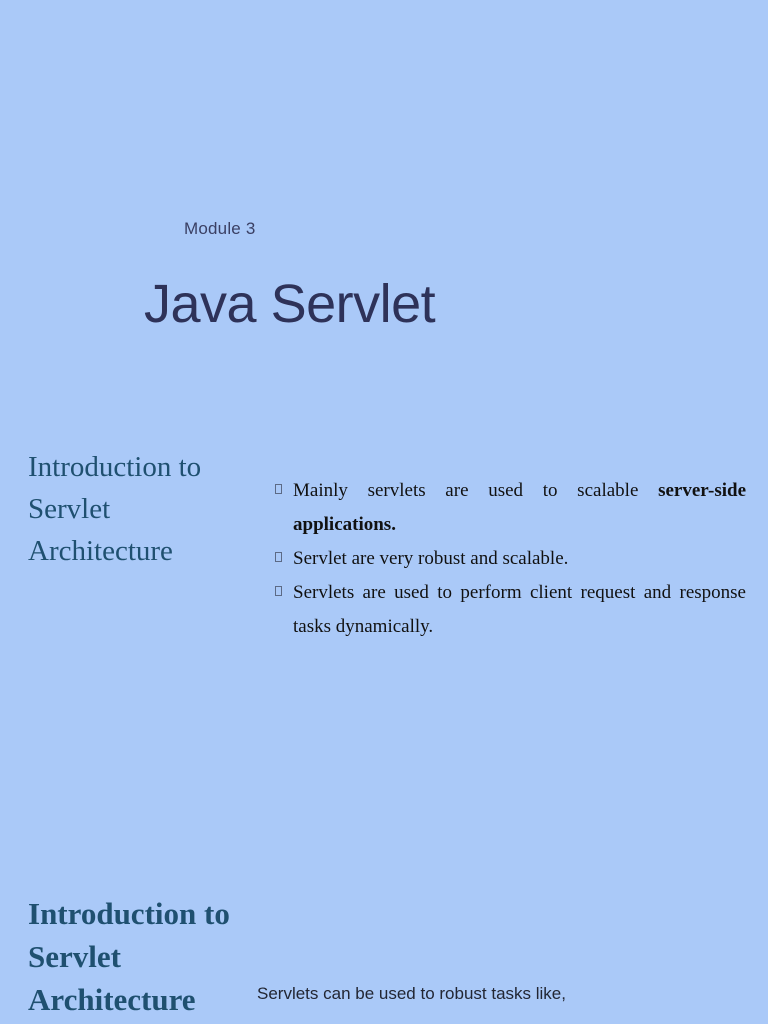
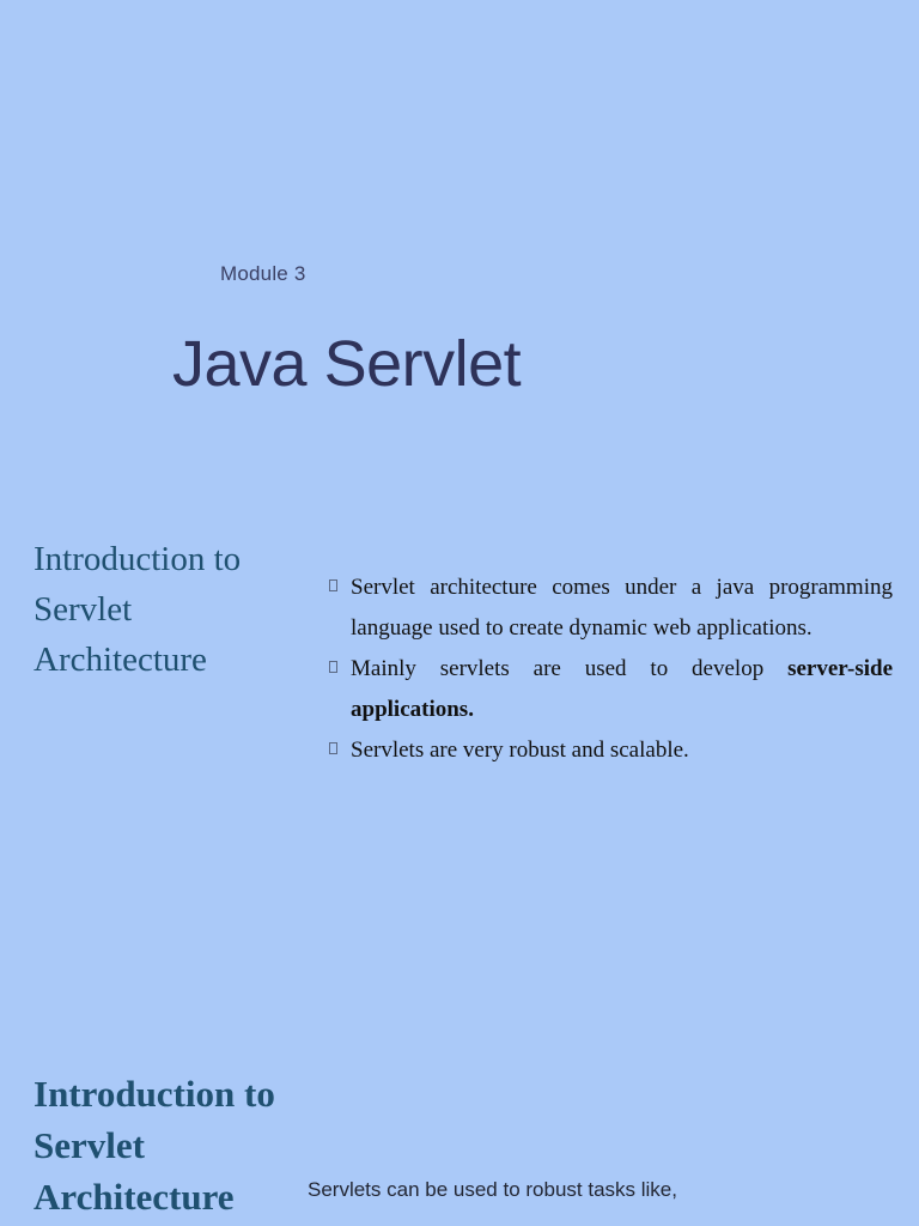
  Module 3
  Java Servlet
  Introduction to Servlet Architecture
+ Servlet architecture comes under a java programming language used to create dynamic web applications.
- Mainly servlets are used to scalable server-side applications.
+ Mainly servlets are used to develop server-side applications.
- Servlet are very robust and scalable.
+ Servlets are very robust and scalable.
- Servlets are used to perform client request and response tasks dynamically.
  Introduction to Servlet Architecture
  Servlets can be used to robust tasks like,
